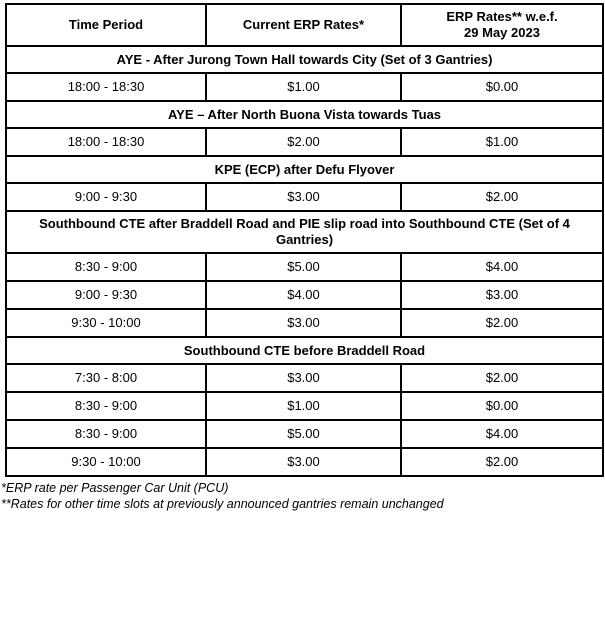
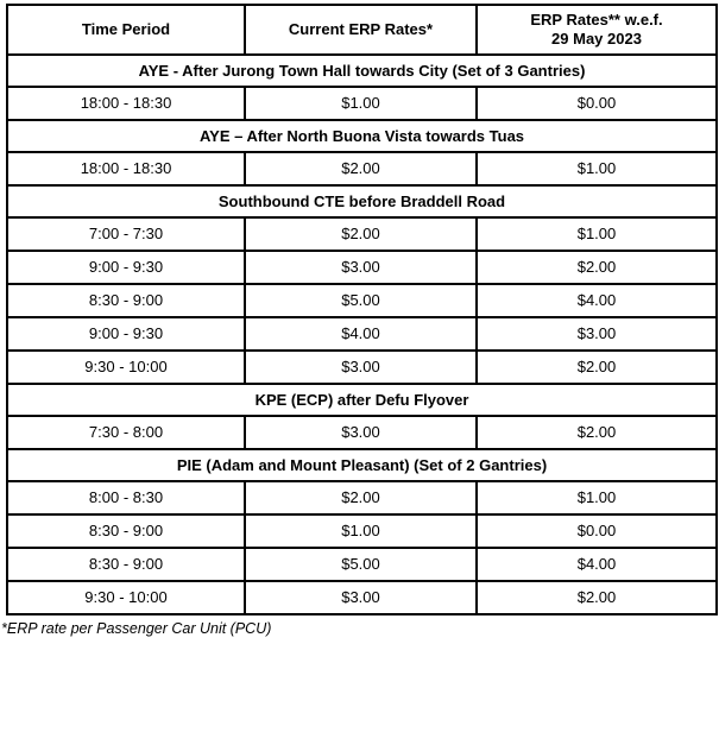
  Time Period	Current ERP Rates*	ERP Rates** w.e.f. 29 May 2023
  AYE - After Jurong Town Hall towards City (Set of 3 Gantries)
  18:00 - 18:30	$1.00	$0.00
  AYE – After North Buona Vista towards Tuas
  18:00 - 18:30	$2.00	$1.00
- KPE (ECP) after Defu Flyover
+ Southbound CTE before Braddell Road
+ 7:00 - 7:30	$2.00	$1.00
  9:00 - 9:30	$3.00	$2.00
- Southbound CTE after Braddell Road and PIE slip road into Southbound CTE (Set of 4 Gantries)
  8:30 - 9:00	$5.00	$4.00
  9:00 - 9:30	$4.00	$3.00
  9:30 - 10:00	$3.00	$2.00
- Southbound CTE before Braddell Road
+ KPE (ECP) after Defu Flyover
  7:30 - 8:00	$3.00	$2.00
+ PIE (Adam and Mount Pleasant) (Set of 2 Gantries)
+ 8:00 - 8:30	$2.00	$1.00
  8:30 - 9:00	$1.00	$0.00
  8:30 - 9:00	$5.00	$4.00
  9:30 - 10:00	$3.00	$2.00
  *ERP rate per Passenger Car Unit (PCU)
- **Rates for other time slots at previously announced gantries remain unchanged
